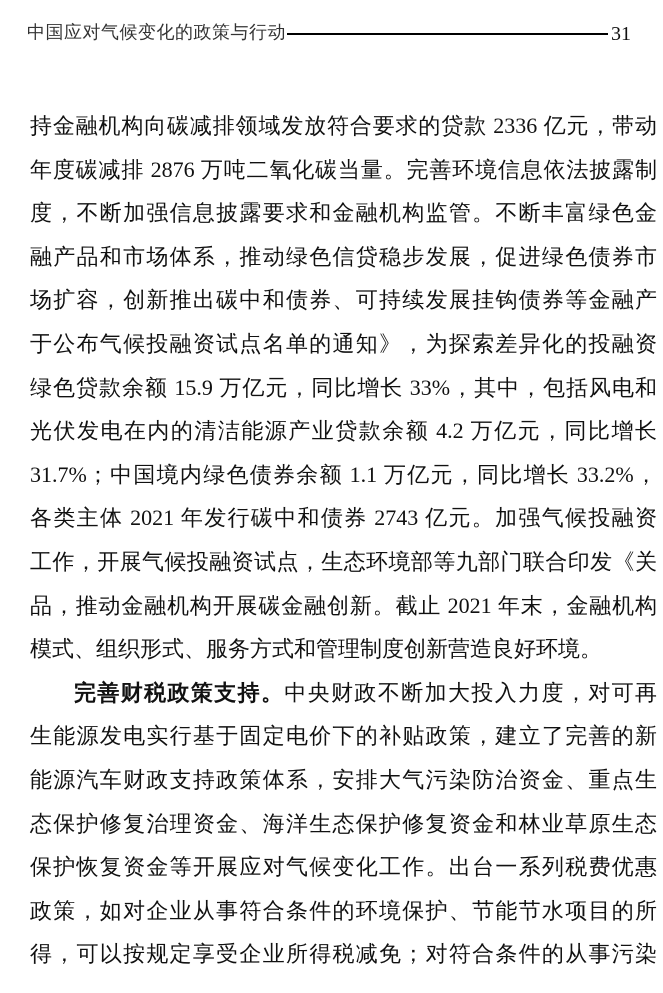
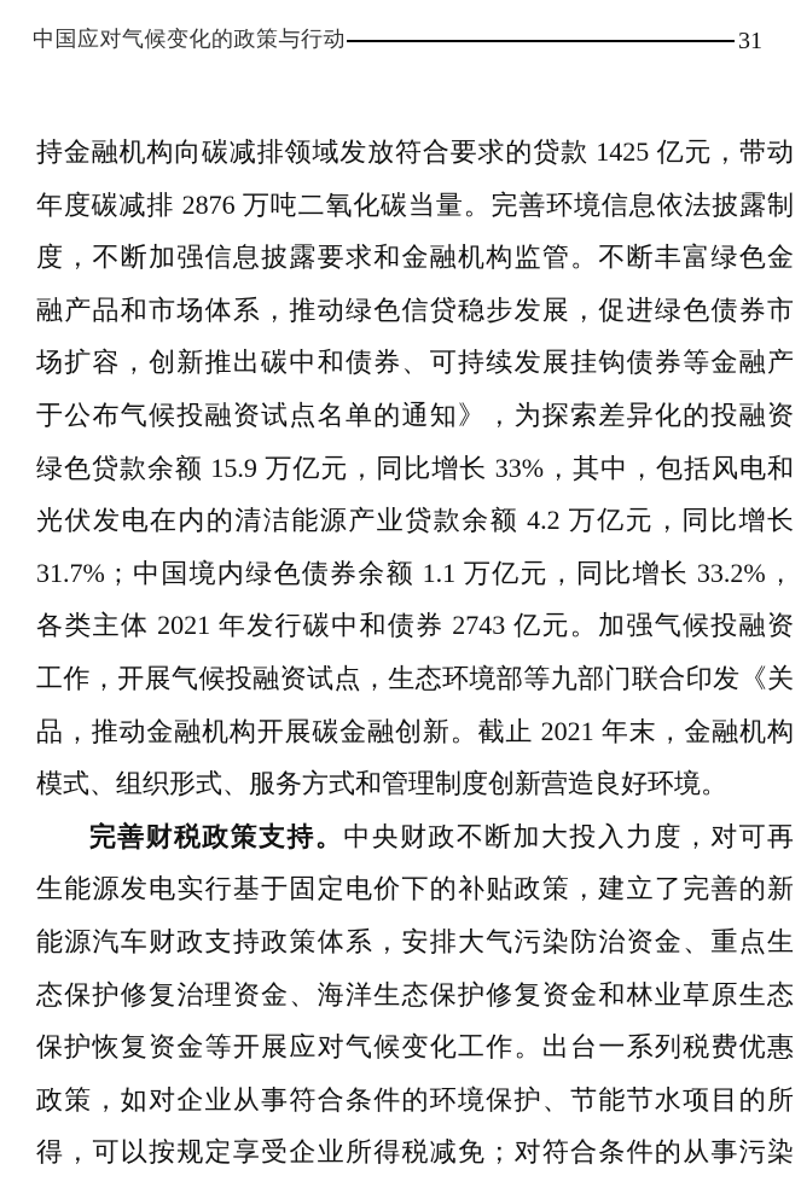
  中国应对气候变化的政策与行动
  31
- 持金融机构向碳减排领域发放符合要求的贷款 2336 亿元，带动
+ 持金融机构向碳减排领域发放符合要求的贷款 1425 亿元，带动
  年度碳减排 2876 万吨二氧化碳当量。完善环境信息依法披露制
  度，不断加强信息披露要求和金融机构监管。不断丰富绿色金
  融产品和市场体系，推动绿色信贷稳步发展，促进绿色债券市
  场扩容，创新推出碳中和债券、可持续发展挂钩债券等金融产
  于公布气候投融资试点名单的通知》，为探索差异化的投融资
  绿色贷款余额 15.9 万亿元，同比增长 33%，其中，包括风电和
  光伏发电在内的清洁能源产业贷款余额 4.2 万亿元，同比增长
  31.7%；中国境内绿色债券余额 1.1 万亿元，同比增长 33.2%，
  各类主体 2021 年发行碳中和债券 2743 亿元。加强气候投融资
  工作，开展气候投融资试点，生态环境部等九部门联合印发《关
  品，推动金融机构开展碳金融创新。截止 2021 年末，金融机构
  模式、组织形式、服务方式和管理制度创新营造良好环境。
  完善财税政策支持。中央财政不断加大投入力度，对可再
  生能源发电实行基于固定电价下的补贴政策，建立了完善的新
  能源汽车财政支持政策体系，安排大气污染防治资金、重点生
  态保护修复治理资金、海洋生态保护修复资金和林业草原生态
  保护恢复资金等开展应对气候变化工作。出台一系列税费优惠
  政策，如对企业从事符合条件的环境保护、节能节水项目的所
  得，可以按规定享受企业所得税减免；对符合条件的从事污染
